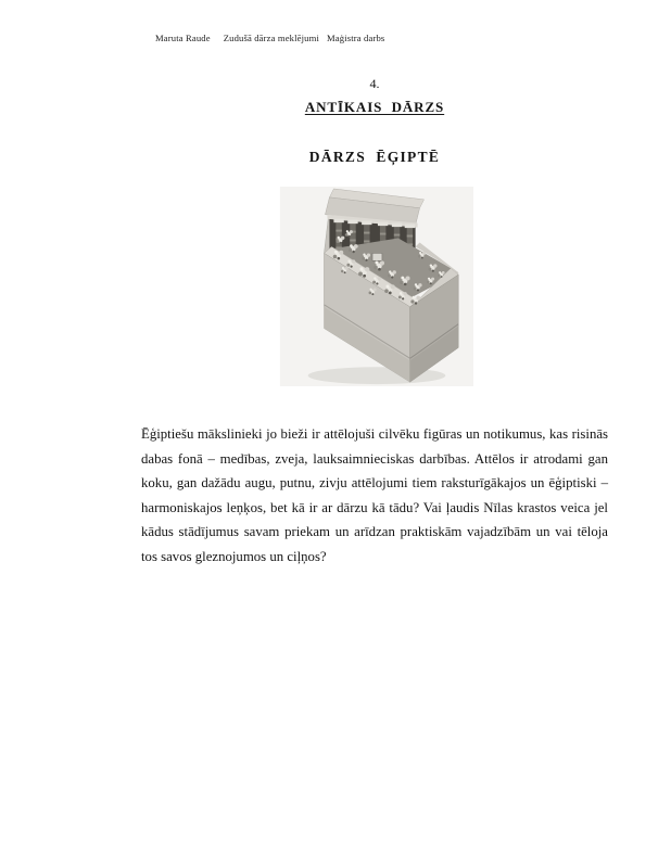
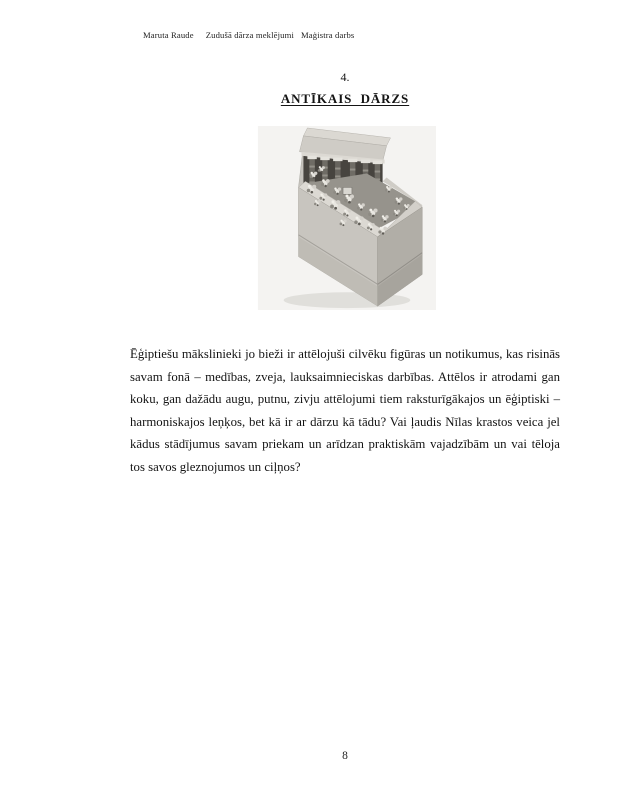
  Maruta Raude Zudušā dārza meklējumi Maģistra darbs
  4.
  ANTĪKAIS DĀRZS
- DĀRZS ĒĢIPTĒ
- Ēģiptiešu mākslinieki jo bieži ir attēlojuši cilvēku figūras un notikumus, kas risinās dabas fonā – medības, zveja, lauksaimnieciskas darbības. Attēlos ir atrodami gan koku, gan dažādu augu, putnu, zivju attēlojumi tiem raksturīgākajos un ēģiptiski – harmoniskajos leņķos, bet kā ir ar dārzu kā tādu? Vai ļaudis Nīlas krastos veica jel kādus stādījumus savam priekam un arīdzan praktiskām vajadzībām un vai tēloja tos savos gleznojumos un ciļņos?
+ Ēģiptiešu mākslinieki jo bieži ir attēlojuši cilvēku figūras un notikumus, kas risinās savam fonā – medības, zveja, lauksaimnieciskas darbības. Attēlos ir atrodami gan koku, gan dažādu augu, putnu, zivju attēlojumi tiem raksturīgākajos un ēģiptiski – harmoniskajos leņķos, bet kā ir ar dārzu kā tādu? Vai ļaudis Nīlas krastos veica jel kādus stādījumus savam priekam un arīdzan praktiskām vajadzībām un vai tēloja tos savos gleznojumos un ciļņos?
+ 8
